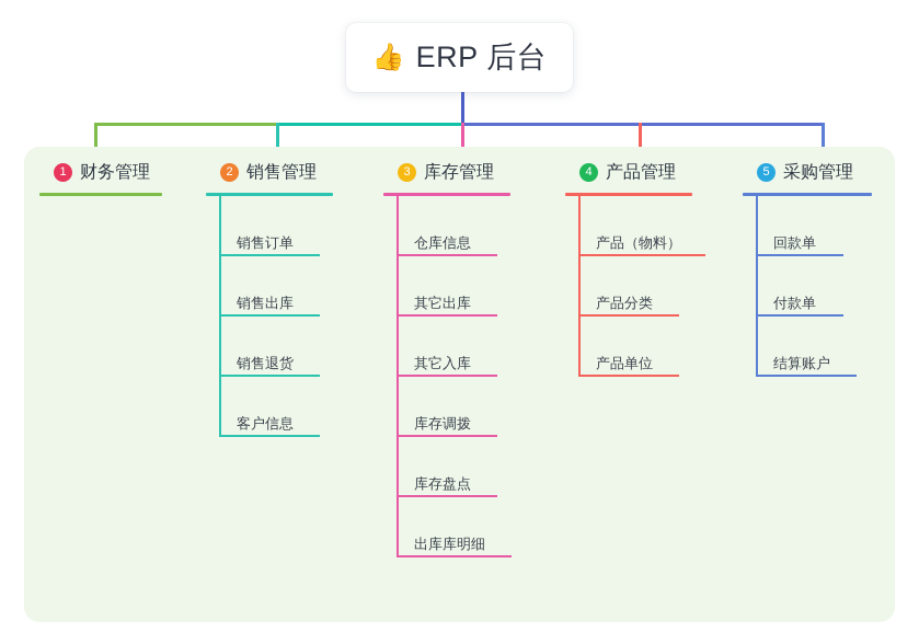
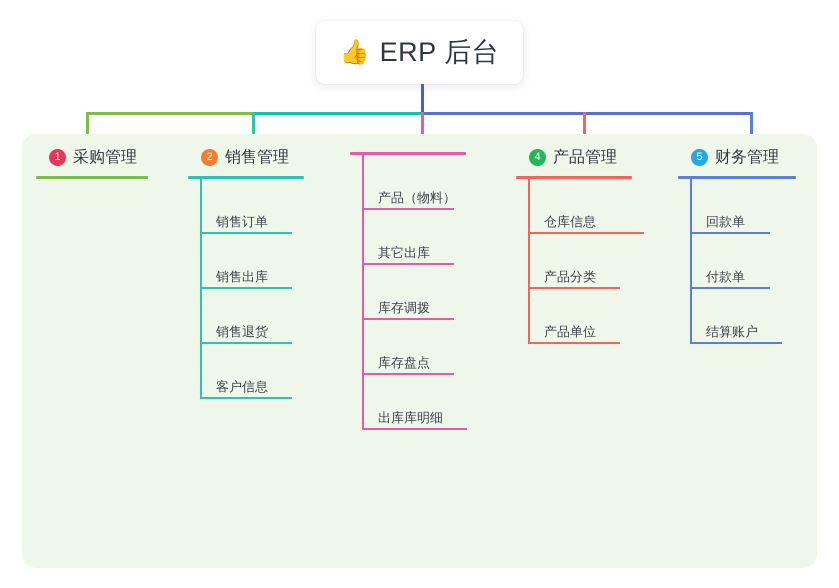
  👍
  ERP 后台
  1
- 财务管理
+ 采购管理
  2
  销售管理
  销售订单
  销售出库
  销售退货
  客户信息
- 3
- 库存管理
- 仓库信息
+ 产品（物料）
  其它出库
- 其它入库
  库存调拨
  库存盘点
  出库库明细
  4
  产品管理
- 产品（物料）
+ 仓库信息
  产品分类
  产品单位
  5
- 采购管理
+ 财务管理
  回款单
  付款单
  结算账户
